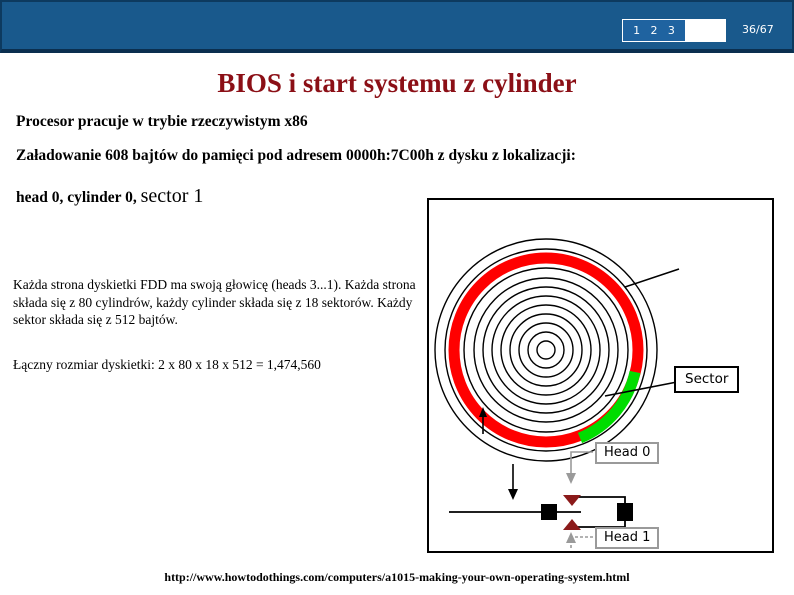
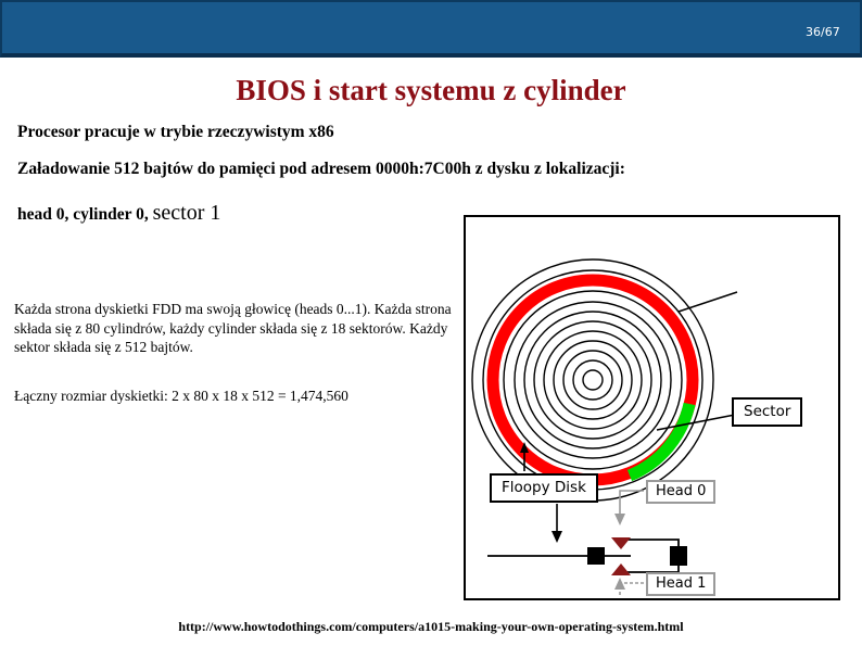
- 1
- 2
- 3
  36/67
  BIOS i start systemu z cylinder
  Procesor pracuje w trybie rzeczywistym x86
- Załadowanie 608 bajtów do pamięci pod adresem 0000h:7C00h z dysku z lokalizacji:
+ Załadowanie 512 bajtów do pamięci pod adresem 0000h:7C00h z dysku z lokalizacji:
  head 0, cylinder 0, sector 1
- Każda strona dyskietki FDD ma swoją głowicę (heads 3...1). Każda strona składa się z 80 cylindrów, każdy cylinder składa się z 18 sektorów. Każdy sektor składa się z 512 bajtów.
+ Każda strona dyskietki FDD ma swoją głowicę (heads 0...1). Każda strona składa się z 80 cylindrów, każdy cylinder składa się z 18 sektorów. Każdy sektor składa się z 512 bajtów.
  Łączny rozmiar dyskietki: 2 x 80 x 18 x 512 = 1,474,560
  Sector
+ Floopy Disk
  Head 0
  Head 1
  http://www.howtodothings.com/computers/a1015-making-your-own-operating-system.html
